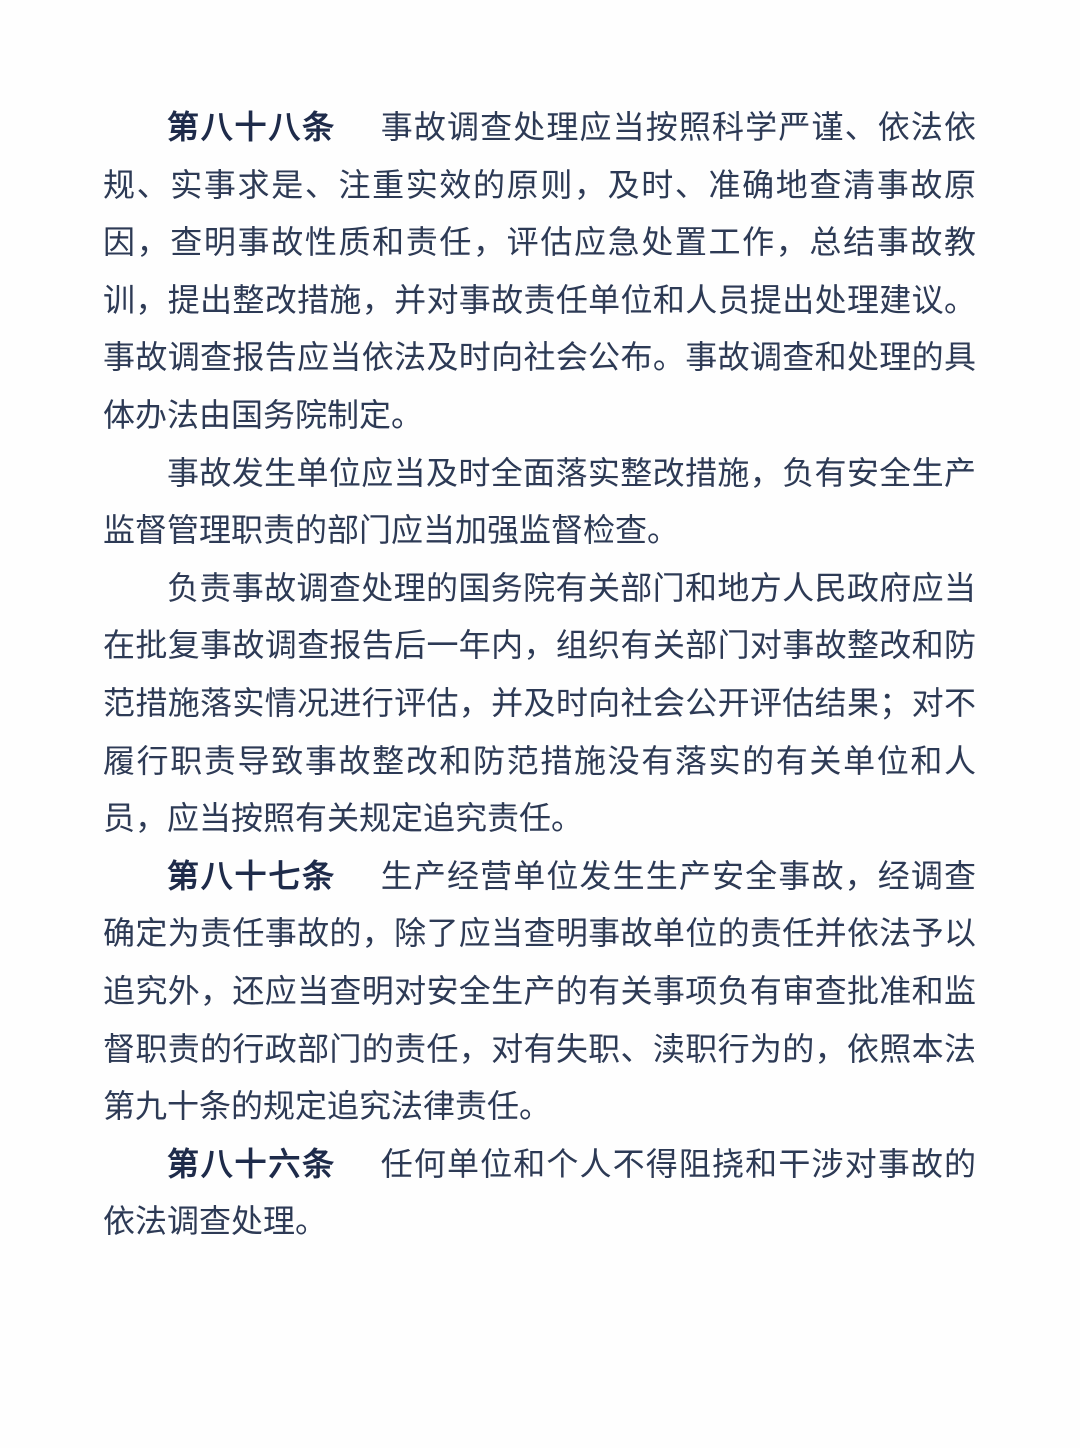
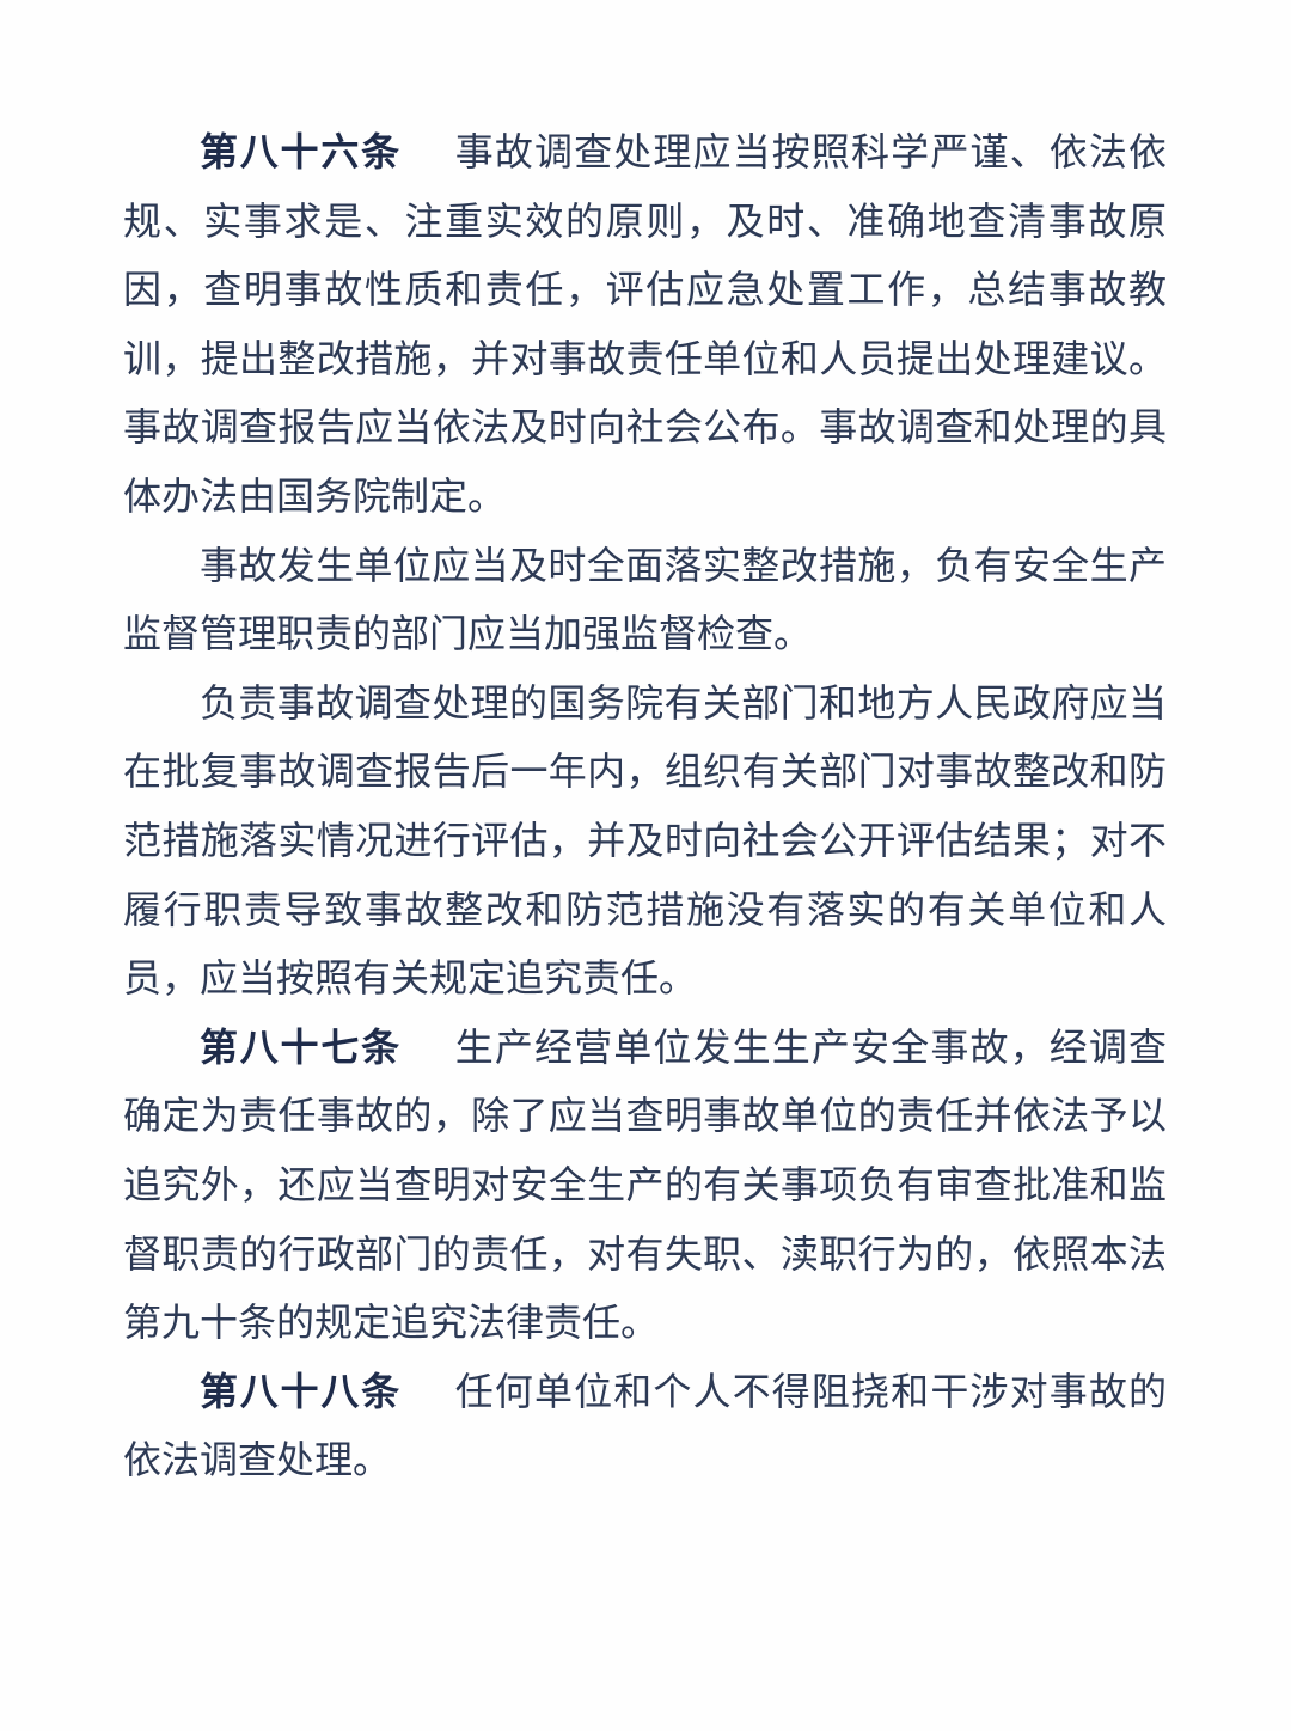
- 第八十八条 事故调查处理应当按照科学严谨、依法依规、实事求是、注重实效的原则，及时、准确地查清事故原因，查明事故性质和责任，评估应急处置工作，总结事故教训，提出整改措施，并对事故责任单位和人员提出处理建议。事故调查报告应当依法及时向社会公布。事故调查和处理的具体办法由国务院制定。
+ 第八十六条 事故调查处理应当按照科学严谨、依法依规、实事求是、注重实效的原则，及时、准确地查清事故原因，查明事故性质和责任，评估应急处置工作，总结事故教训，提出整改措施，并对事故责任单位和人员提出处理建议。事故调查报告应当依法及时向社会公布。事故调查和处理的具体办法由国务院制定。
  事故发生单位应当及时全面落实整改措施，负有安全生产监督管理职责的部门应当加强监督检查。
  负责事故调查处理的国务院有关部门和地方人民政府应当在批复事故调查报告后一年内，组织有关部门对事故整改和防范措施落实情况进行评估，并及时向社会公开评估结果；对不履行职责导致事故整改和防范措施没有落实的有关单位和人员，应当按照有关规定追究责任。
  第八十七条 生产经营单位发生生产安全事故，经调查确定为责任事故的，除了应当查明事故单位的责任并依法予以追究外，还应当查明对安全生产的有关事项负有审查批准和监督职责的行政部门的责任，对有失职、渎职行为的，依照本法第九十条的规定追究法律责任。
- 第八十六条 任何单位和个人不得阻挠和干涉对事故的依法调查处理。
+ 第八十八条 任何单位和个人不得阻挠和干涉对事故的依法调查处理。
